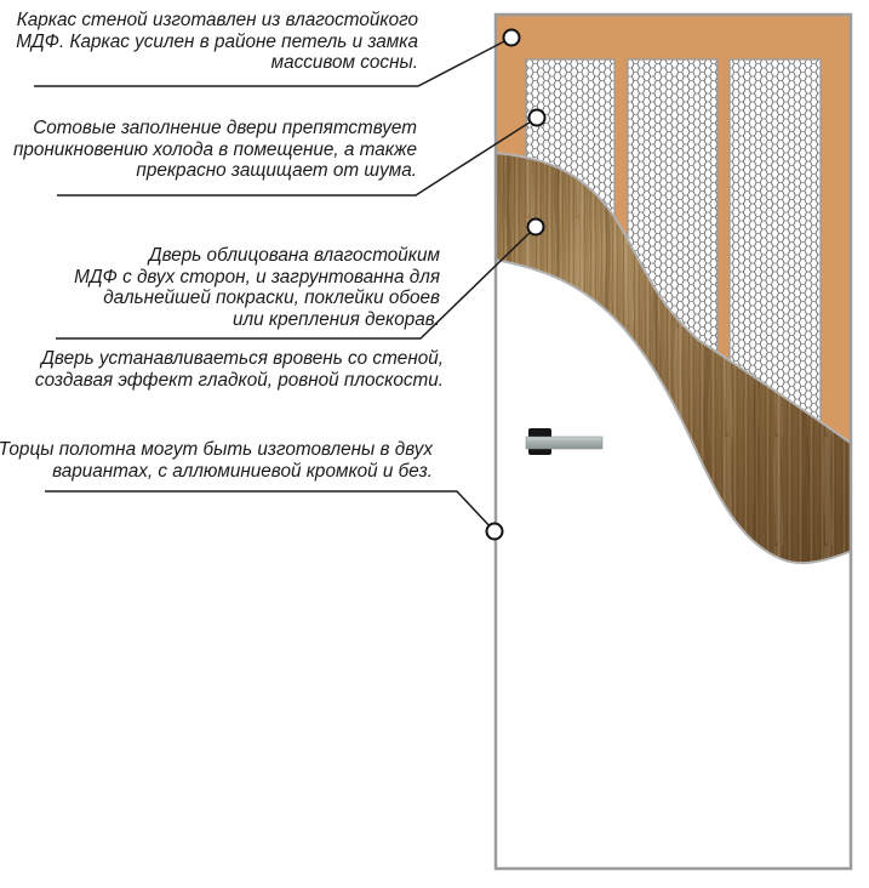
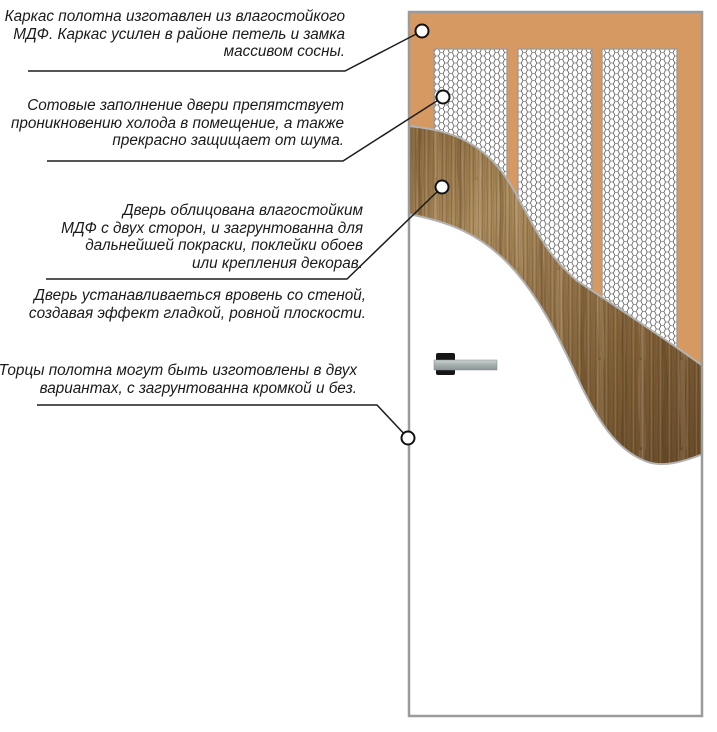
- Каркас стеной изготавлен из влагостойкого
+ Каркас полотна изготавлен из влагостойкого
  МДФ. Каркас усилен в районе петель и замка
  массивом сосны.
  Сотовые заполнение двери препятствует
  проникновению холода в помещение, а также
  прекрасно защищает от шума.
  Дверь облицована влагостойким
  МДФ с двух сторон, и загрунтованна для
  дальнейшей покраски, поклейки обоев
  или крепления декорав.
  Дверь устанавливаеться вровень со стеной,
  создавая эффект гладкой, ровной плоскости.
  Торцы полотна могут быть изготовлены в двух
- вариантах, с аллюминиевой кромкой и без.
+ вариантах, с загрунтованна кромкой и без.
